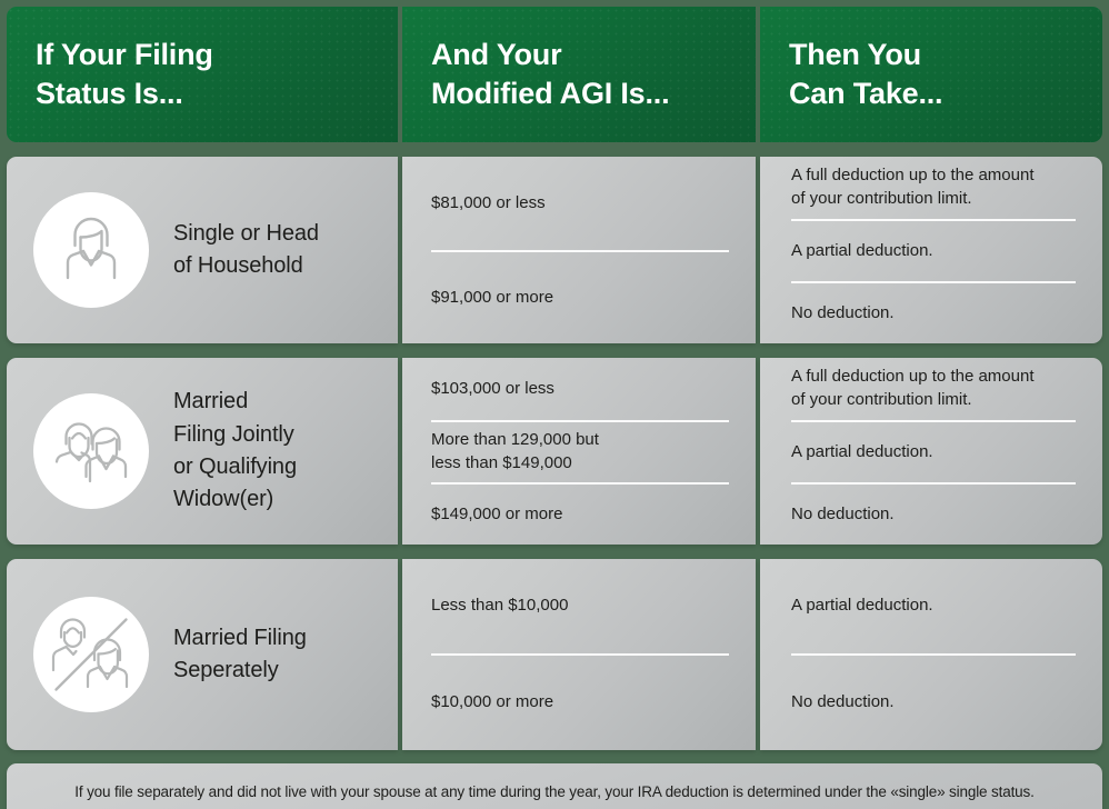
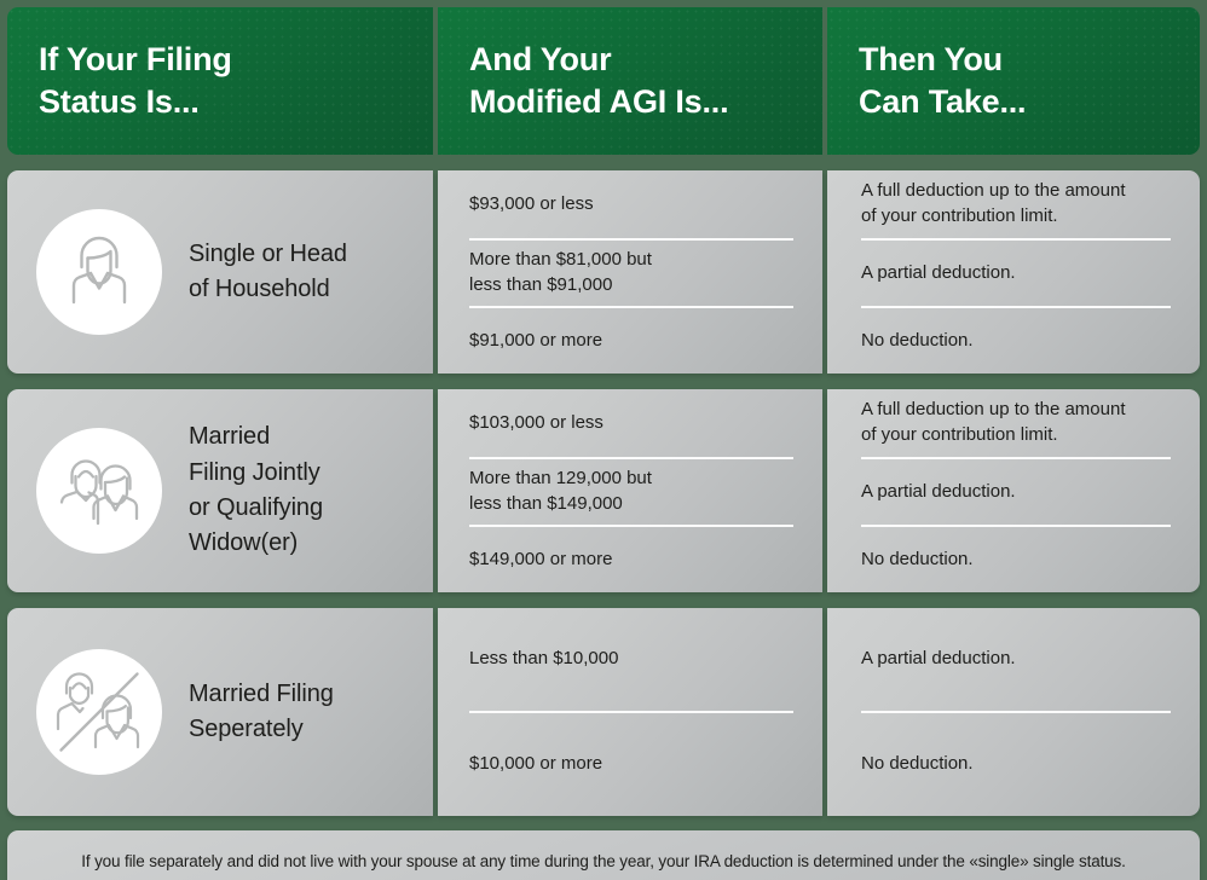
  If Your Filing
  Status Is...
  And Your
  Modified AGI Is...
  Then You
  Can Take...
  Single or Head
  of Household
- $81,000 or less
+ $93,000 or less
+ More than $81,000 but
+ less than $91,000
  $91,000 or more
  A full deduction up to the amount
  of your contribution limit.
  A partial deduction.
  No deduction.
  Married
  Filing Jointly
  or Qualifying
  Widow(er)
  $103,000 or less
  More than 129,000 but
  less than $149,000
  $149,000 or more
  A full deduction up to the amount
  of your contribution limit.
  A partial deduction.
  No deduction.
  Married Filing
  Seperately
  Less than $10,000
  $10,000 or more
  A partial deduction.
  No deduction.
  If you file separately and did not live with your spouse at any time during the year, your IRA deduction is determined under the «single» single status.
